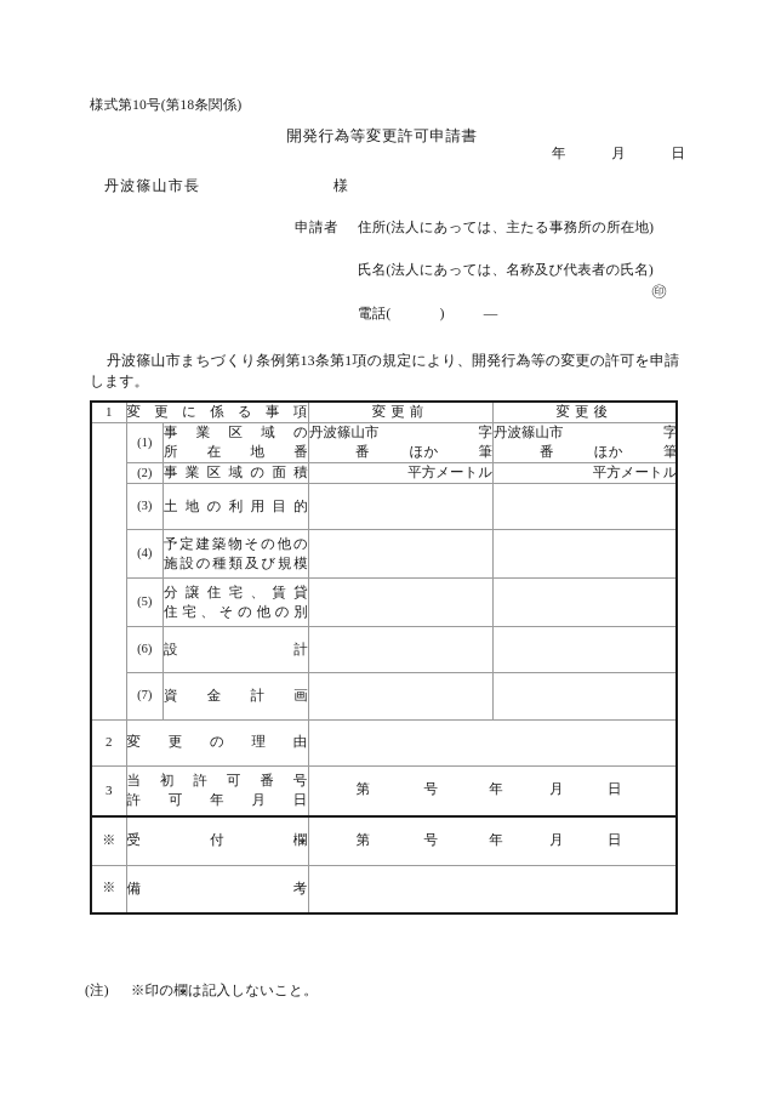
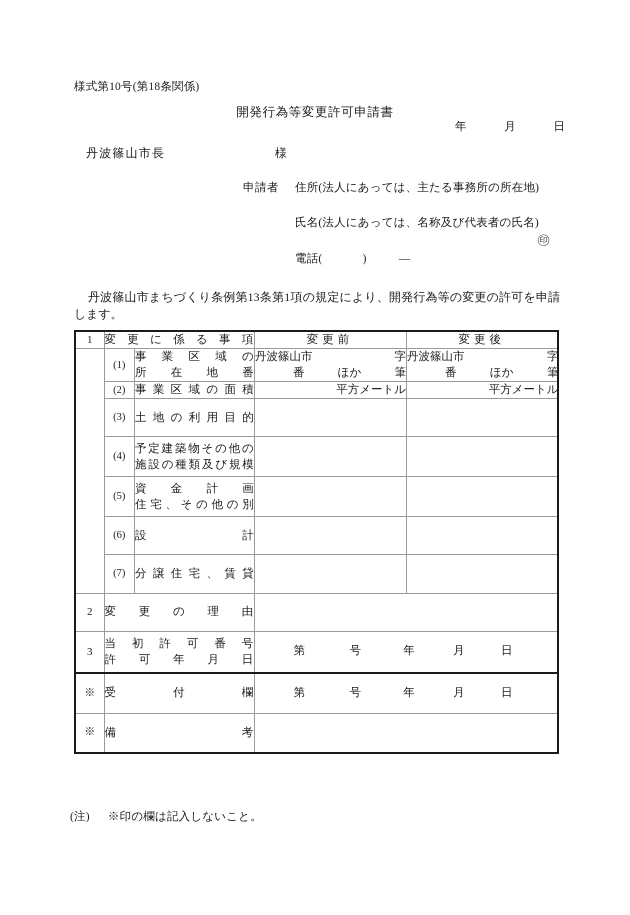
  様式第10号(第18条関係)
  開発行為等変更許可申請書
  年
  月
  日
  丹波篠山市長
  様
  申請者
  住所(法人にあっては、主たる事務所の所在地)
  氏名(法人にあっては、名称及び代表者の氏名)
  ㊞
  電話( ) ―
  丹波篠山市まちづくり条例第13条第1項の規定により、開発行為等の変更の許可を申請します。
  1	変更に係る事項	変更前	変更後
  (1)	事業区域の 所在地番	丹波篠山市 字 番 ほか 筆	丹波篠山市 字 番 ほか 筆
  (2)	事業区域の面積	平方メートル	平方メートル
  (3)	土地の利用目的
  (4)	予定建築物その他の 施設の種類及び規模
- (5)	分譲住宅、賃貸 住宅、その他の別
+ (5)	資金計画 住宅、その他の別
  (6)	設計
- (7)	資金計画
+ (7)	分譲住宅、賃貸
  2	変更の理由
  3	当初許可番号 許可年月日	第 号 年 月 日
  ※	受付欄	第 号 年 月 日
  ※	備考
  (注) ※印の欄は記入しないこと。
